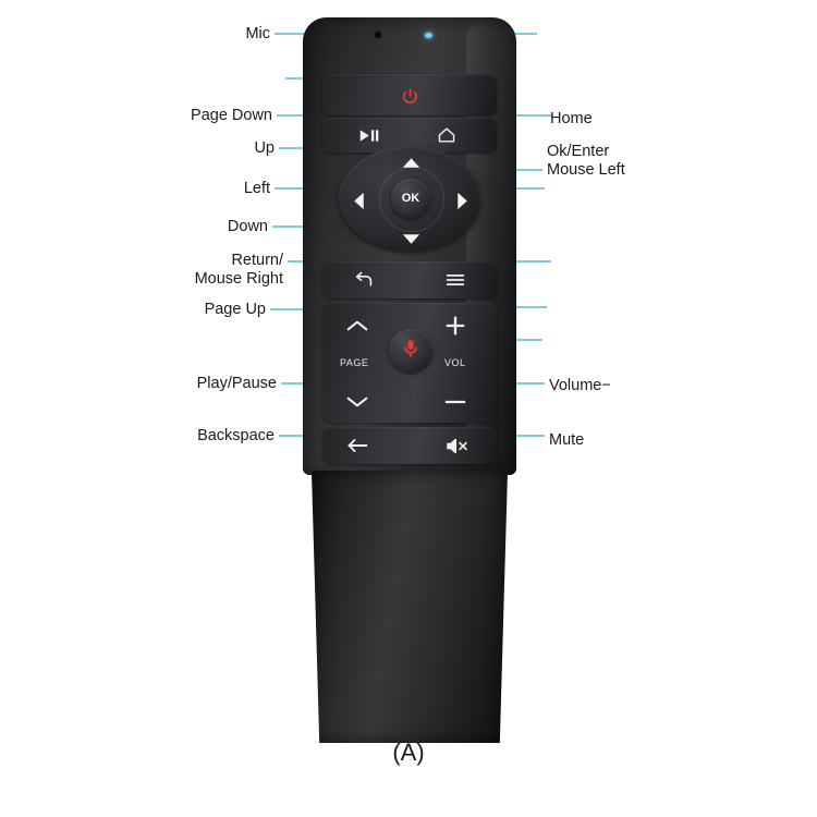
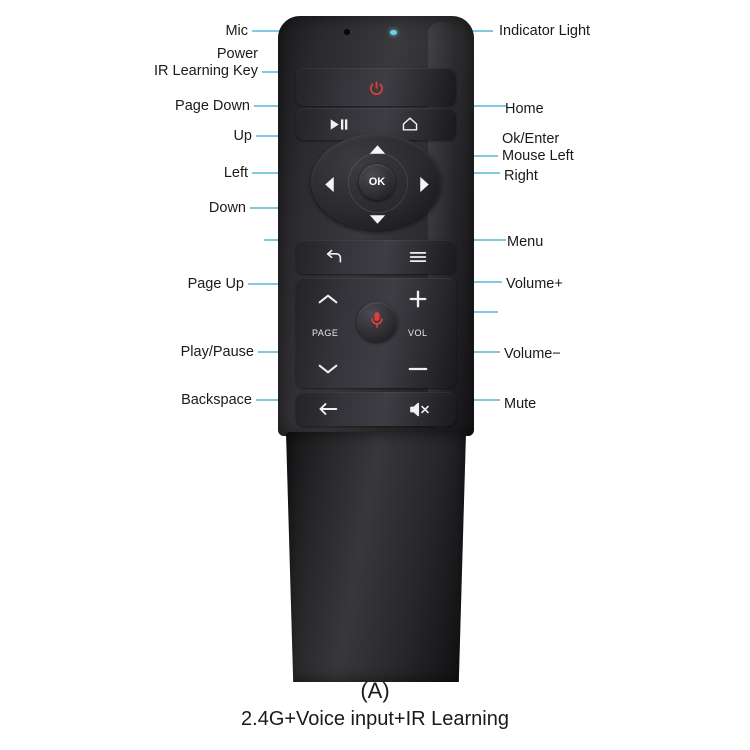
  OK
  PAGE
  VOL
  Mic
+ Power
+ IR Learning Key
  Page Down
  Up
  Left
  Down
- Return/
- Mouse Right
  Page Up
  Play/Pause
  Backspace
+ Indicator Light
  Home
  Ok/Enter
  Mouse Left
+ Right
+ Menu
+ Volume+
  Volume−
  Mute
  (A)
+ 2.4G+Voice input+IR Learning
